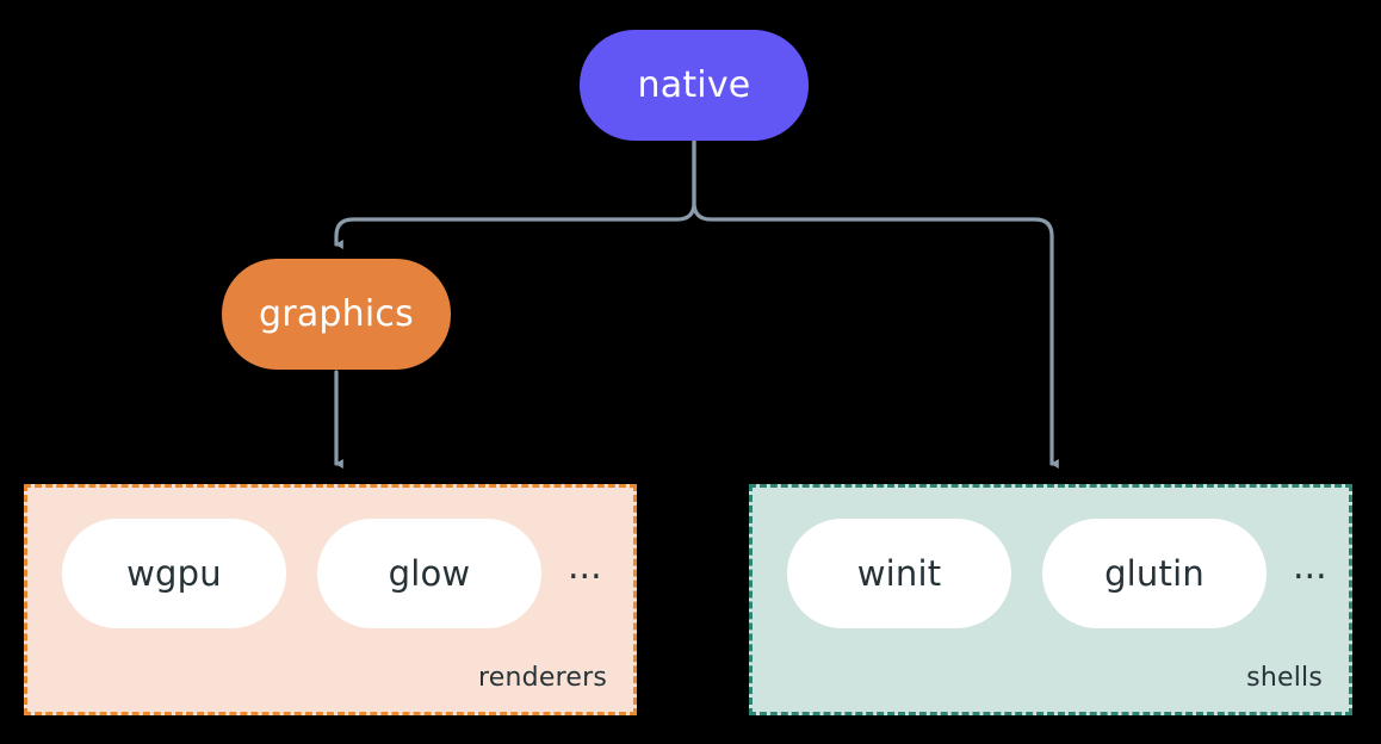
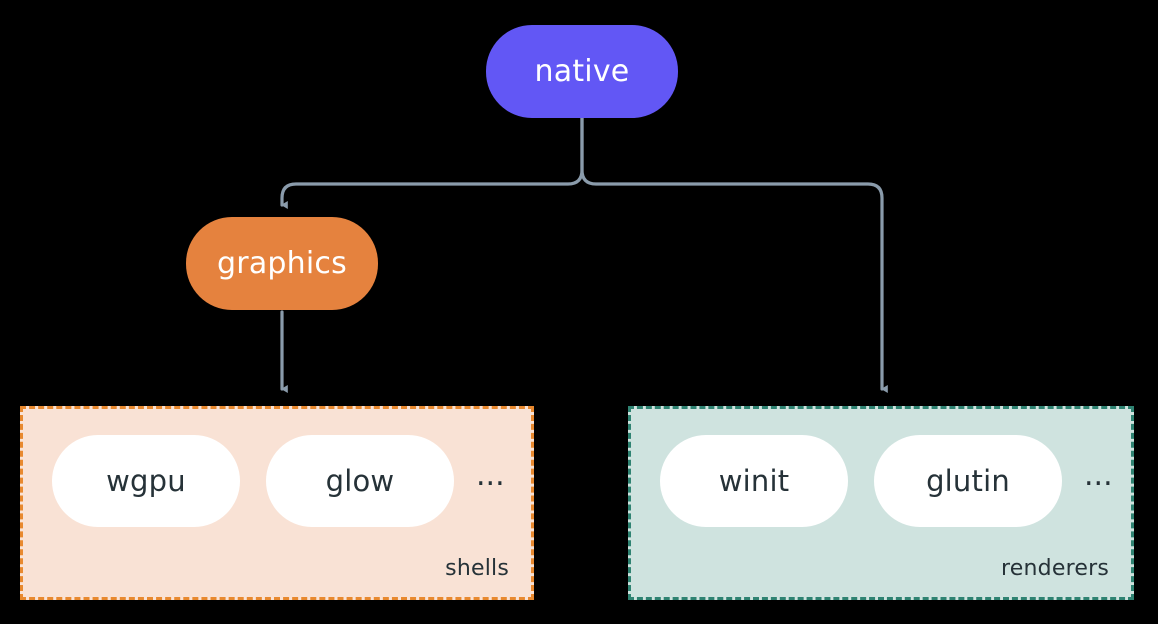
  native
  graphics
  wgpu
  glow
  ...
- renderers
+ shells
  winit
  glutin
  ...
- shells
+ renderers
